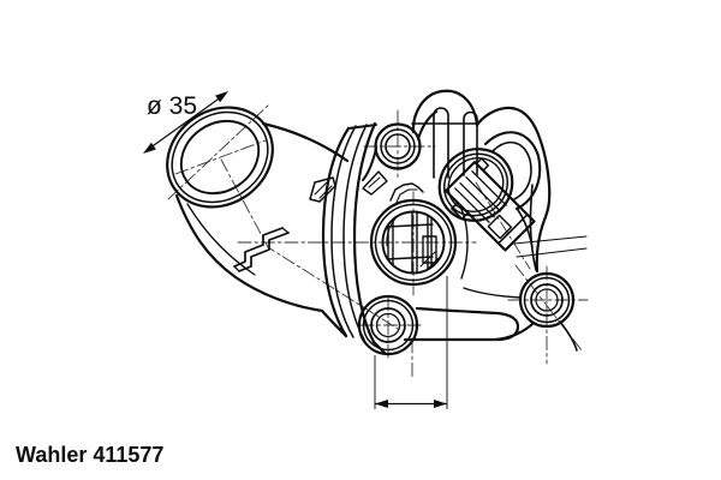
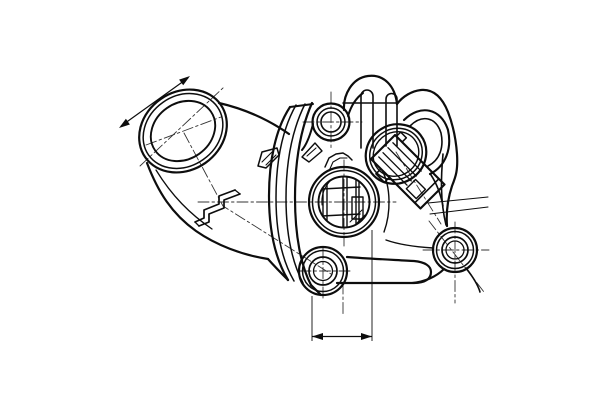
- ø 35
- Wahler 411577
